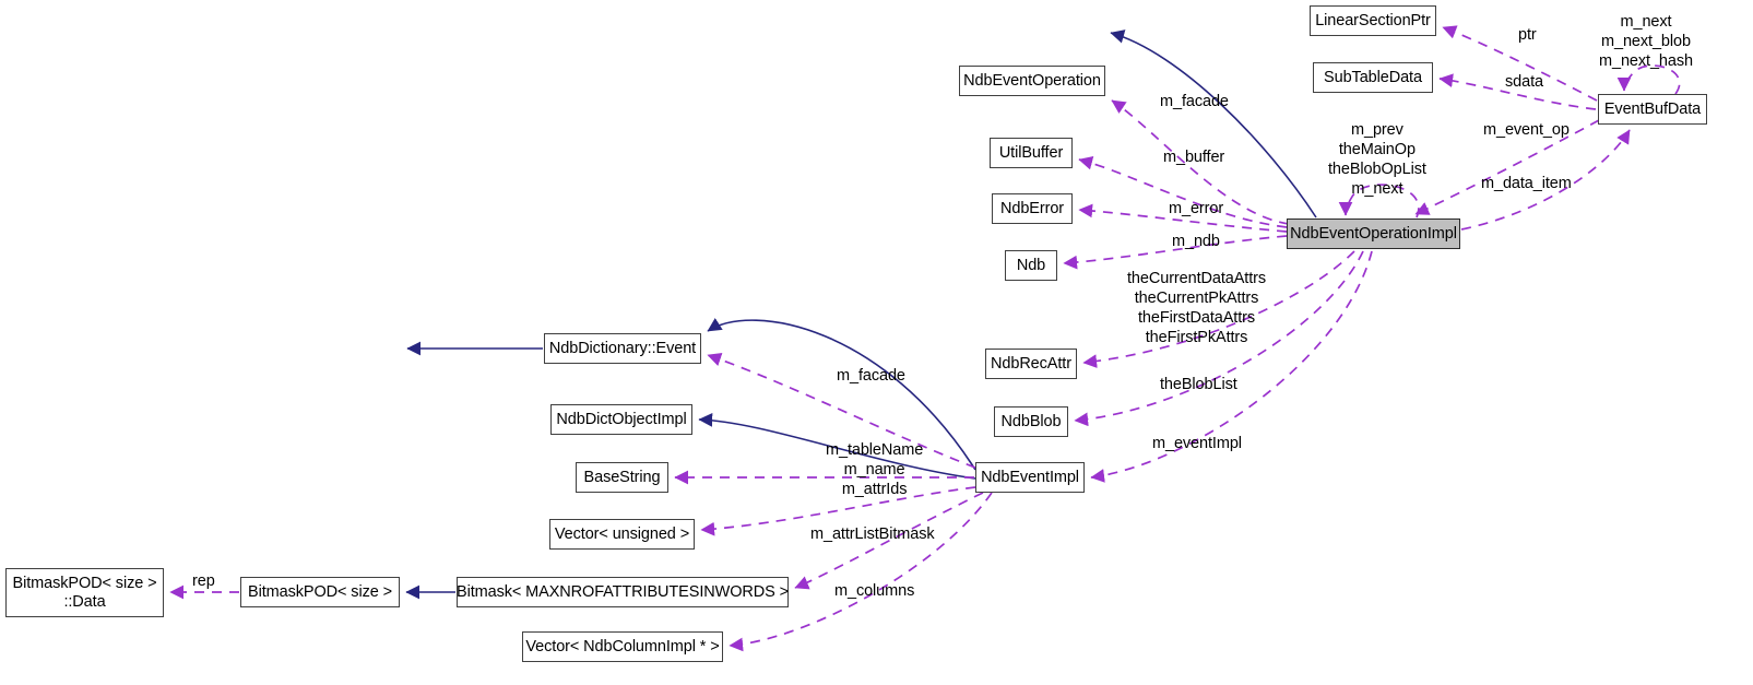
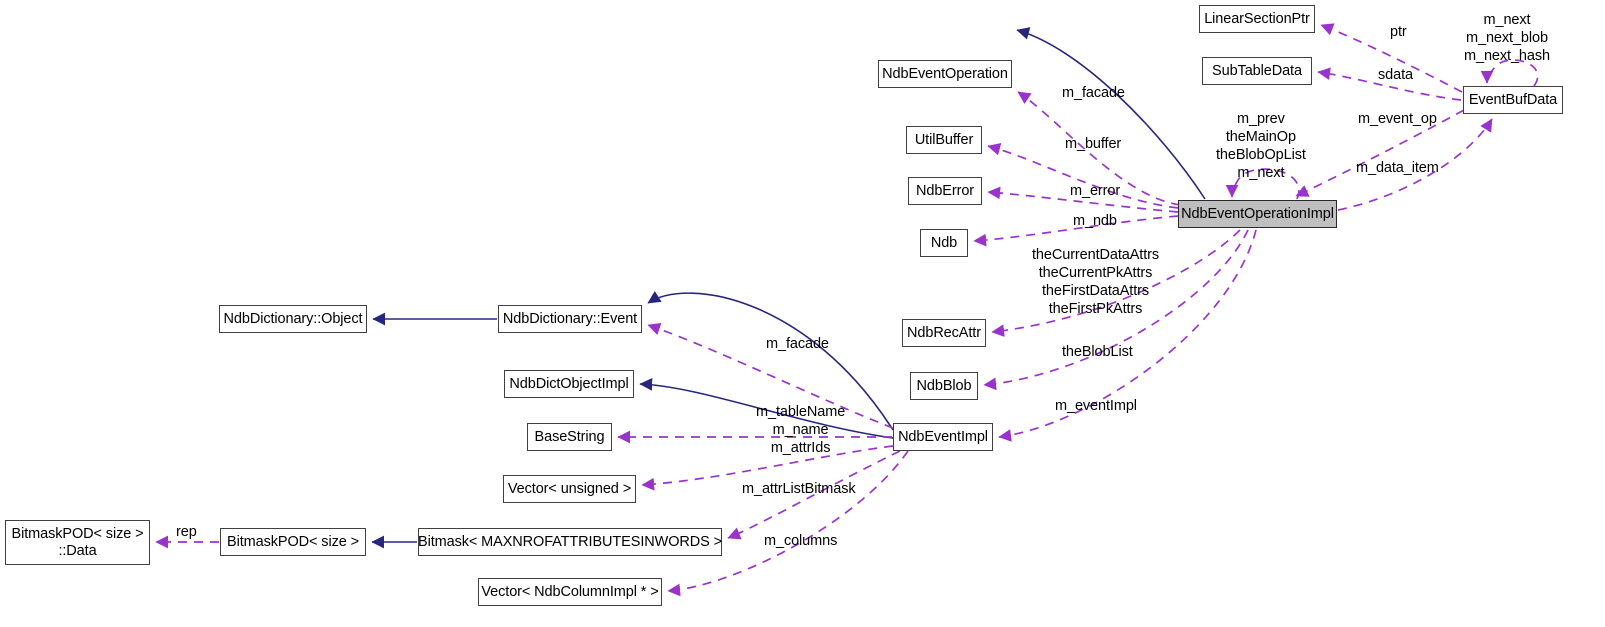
  NdbEventOperation
  UtilBuffer
  NdbError
  Ndb
  LinearSectionPtr
  SubTableData
  EventBufData
  NdbEventOperationImpl
+ NdbDictionary::Object
  NdbDictionary::Event
  NdbDictObjectImpl
  NdbRecAttr
  NdbBlob
  BaseString
  NdbEventImpl
  Vector< unsigned >
  BitmaskPOD< size >
  ::Data
  BitmaskPOD< size >
  Bitmask< MAXNROFATTRIBUTESINWORDS >
  Vector< NdbColumnImpl * >
  m_facade
  m_buffer
  m_error
  m_ndb
  ptr
  sdata
  m_event_op
  m_data_item
  m_next
  m_next_blob
  m_next_hash
  m_prev
  theMainOp
  theBlobOpList
  m_next
  theCurrentDataAttrs
  theCurrentPkAttrs
  theFirstDataAttrs
  theFirstPkAttrs
  theBlobList
  m_eventImpl
  m_facade
  m_tableName
  m_name
  m_attrIds
  m_attrListBitmask
  m_columns
  rep
